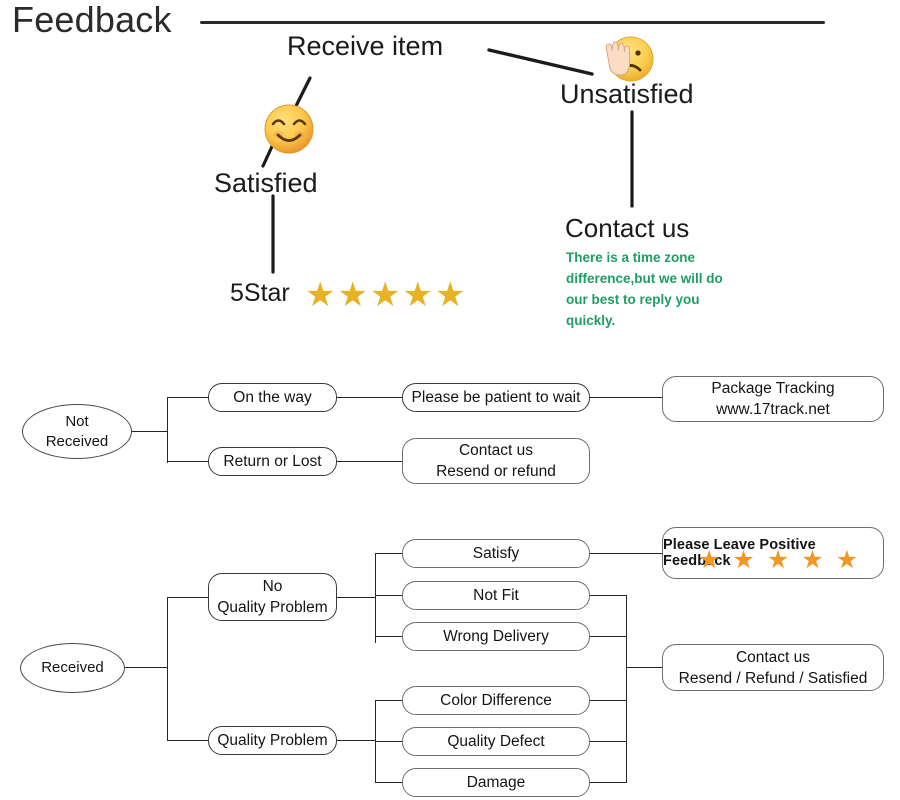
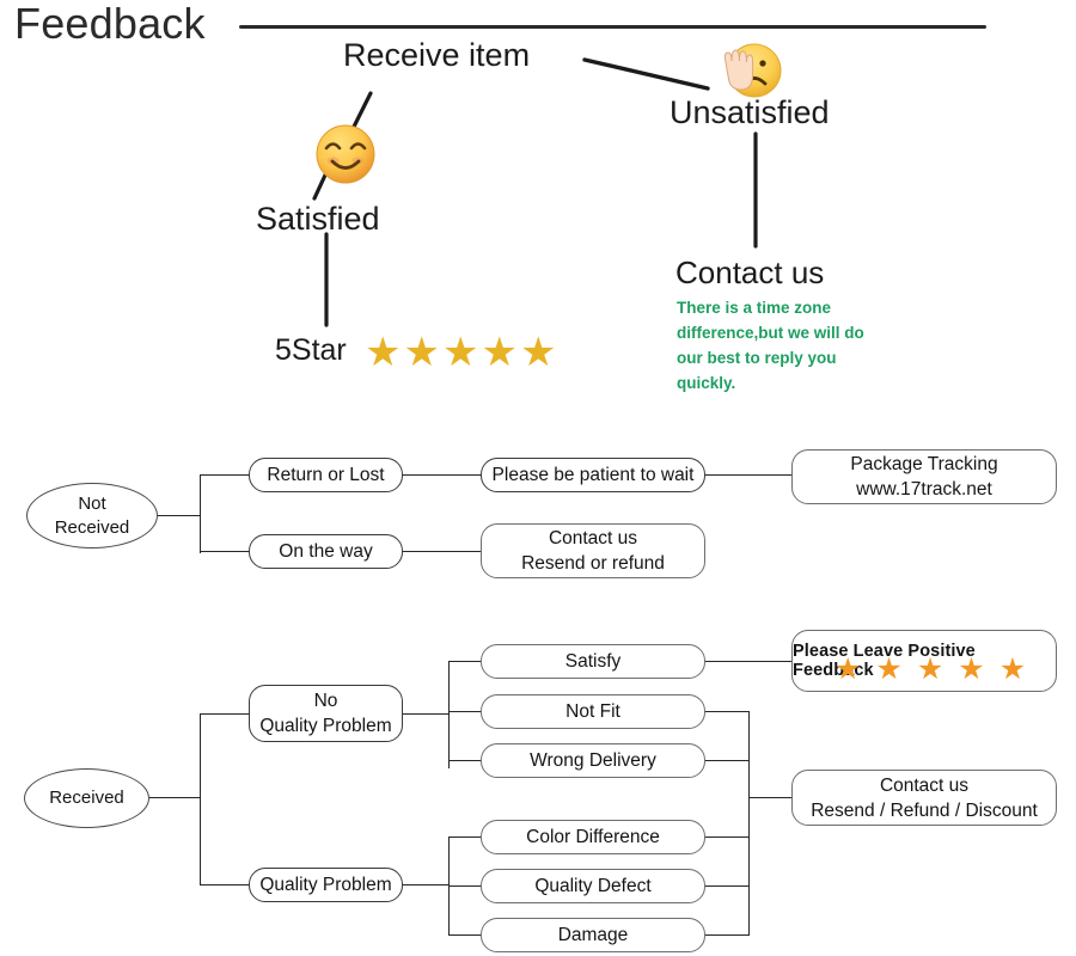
  Feedback
  Receive item
  Unsatisfied
  Satisfied
  5Star
  ★
  ★
  ★
  ★
  ★
  Contact us
  There is a time zone difference,but we will do our best to reply you quickly.
  Not
  Received
- On the way
+ Return or Lost
  Please be patient to wait
  Package Tracking
  www.17track.net
- Return or Lost
+ On the way
  Contact us
  Resend or refund
  Received
  No
  Quality Problem
  Quality Problem
  Satisfy
  Not Fit
  Wrong Delivery
  Color Difference
  Quality Defect
  Damage
  Please Leave Positive Feedback
  ★
  ★
  ★
  ★
  ★
  Contact us
- Resend / Refund / Satisfied
+ Resend / Refund / Discount
